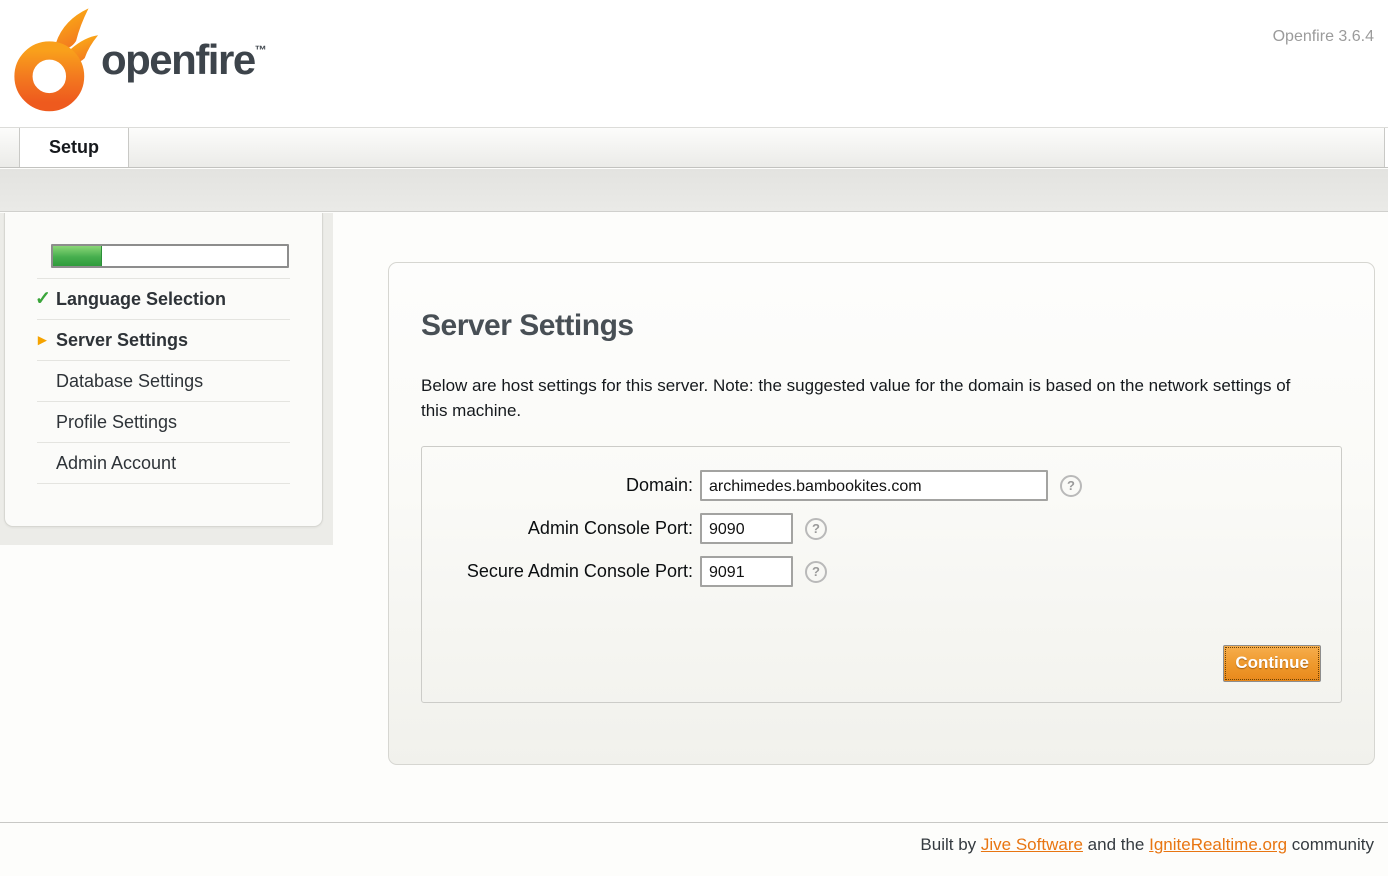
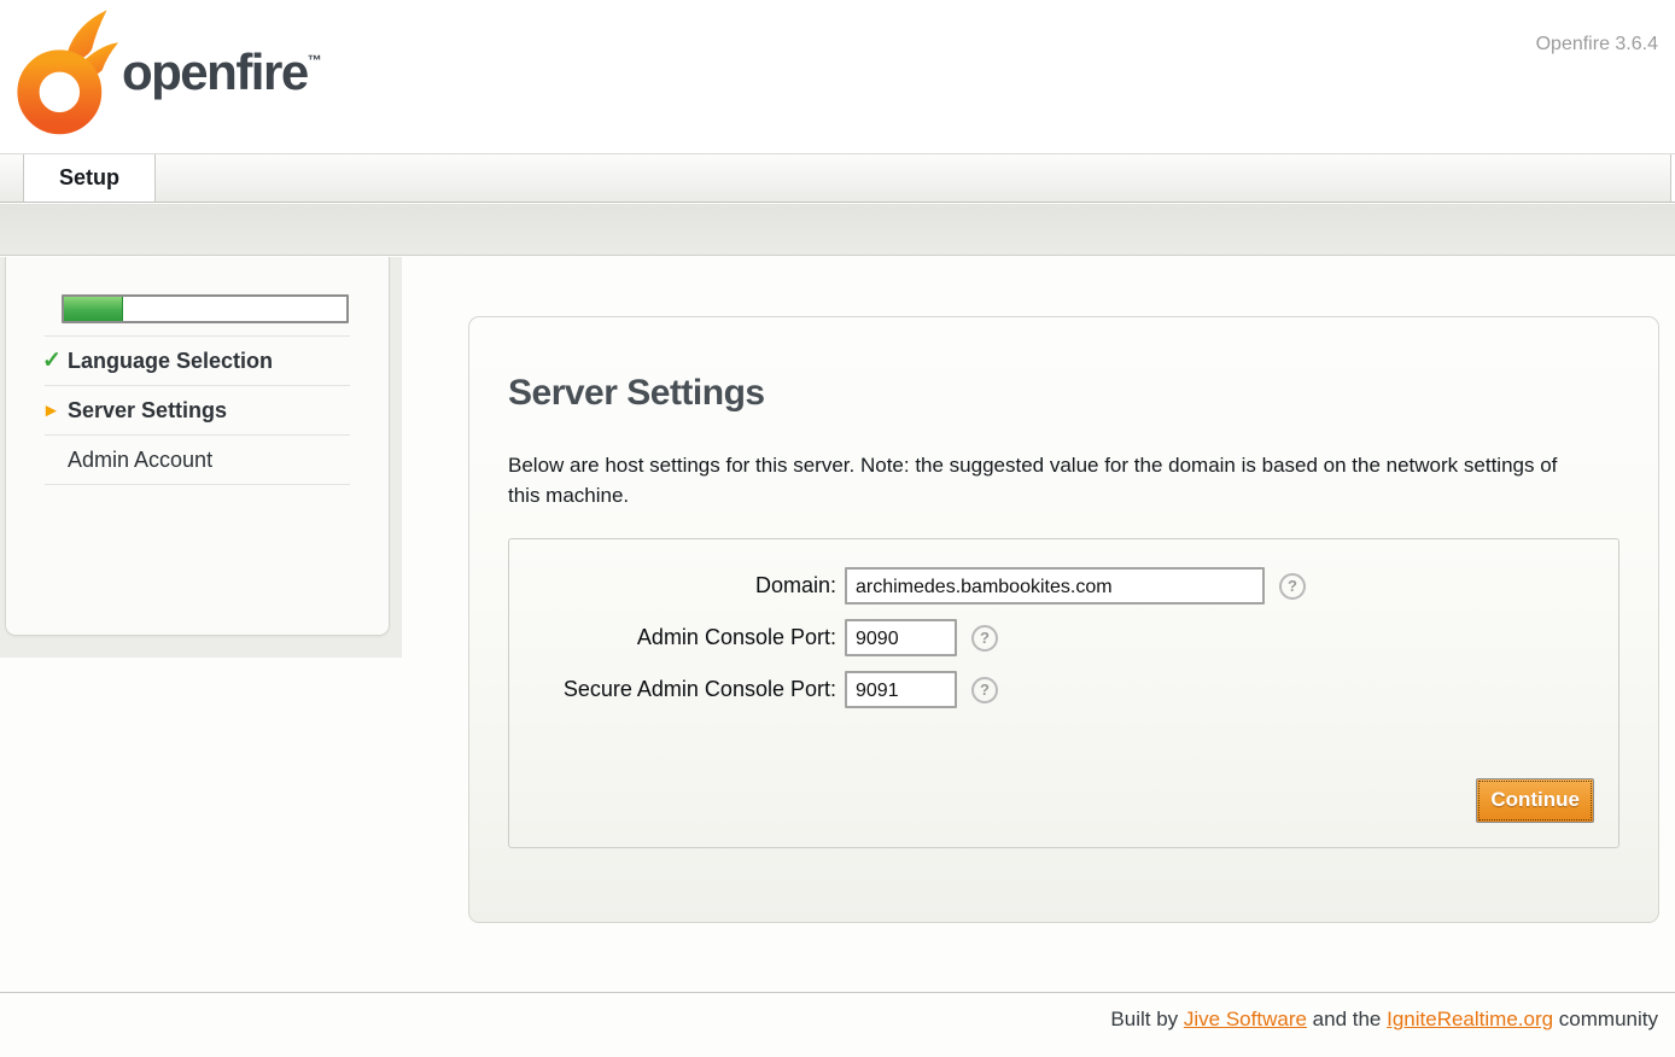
  openfire™
  Openfire 3.6.4
  Setup
  ✓
  Language Selection
  ▶
  Server Settings
- Database Settings
- Profile Settings
  Admin Account
  Server Settings
  Below are host settings for this server. Note: the suggested value for the domain is based on the network settings of this machine.
  Domain:
  archimedes.bambookites.com
  ?
  Admin Console Port:
  9090
  ?
  Secure Admin Console Port:
  9091
  ?
  Continue
  Built by Jive Software and the IgniteRealtime.org community
